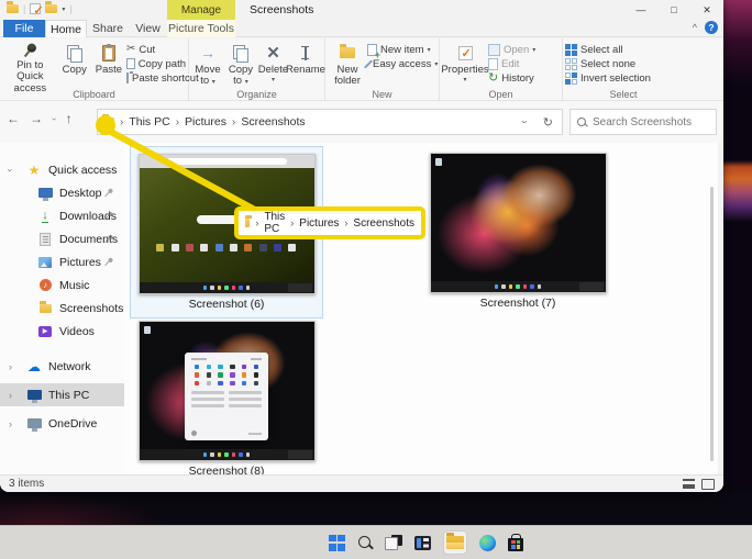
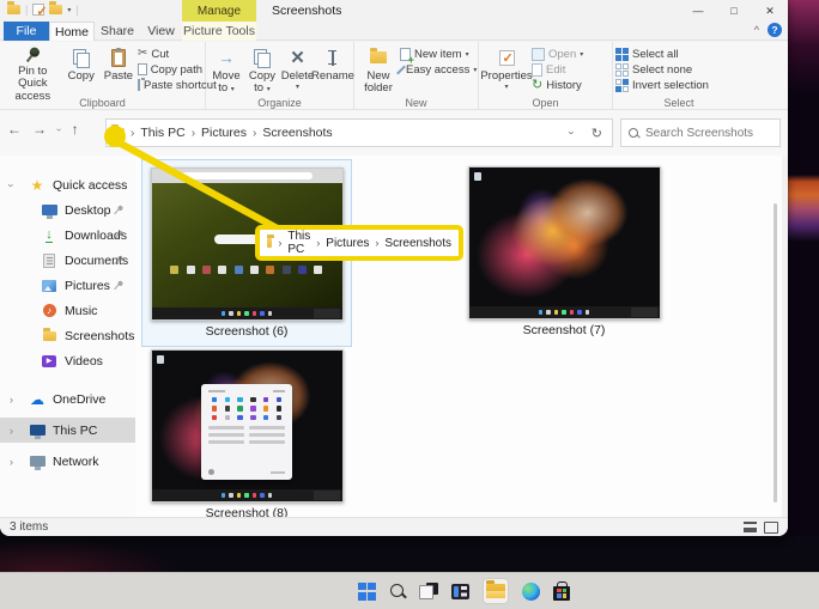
  |
  |
  Manage
  Screenshots
  —
  □
  ✕
  File
  Home
  Share
  View
  Picture Tools
  ^
  ?
  Pin to Quick access
  Copy
  Paste
  ✂
  Cut
  Copy path
  Paste shortcut
  Clipboard
  →
  Move to
  Copy to
  ✕
  Delete
  Rename
  Organize
  New folder
  New item
  Easy access
  New
  Properties
  Open
  Edit
  ↻
  History
  Open
  Select all
  Select none
  Invert selection
  Select
  ←
  →
  ↑
  ›
  This PC
  ›
  Pictures
  ›
  Screenshots
  ↻
  Search Screenshots
  ★
  Quick access
  Desktop
  ↓
  Downloads
  Documents
  Pictures
  ♪
  Music
  Screenshots
  Videos
  ›
  ☁
- Network
+ OneDrive
  ›
  This PC
  ›
- OneDrive
+ Network
  Screenshot (6)
  Screenshot (7)
  Screenshot (8)
  3 items
  ›
  This PC
  ›
  Pictures
  ›
  Screenshots
